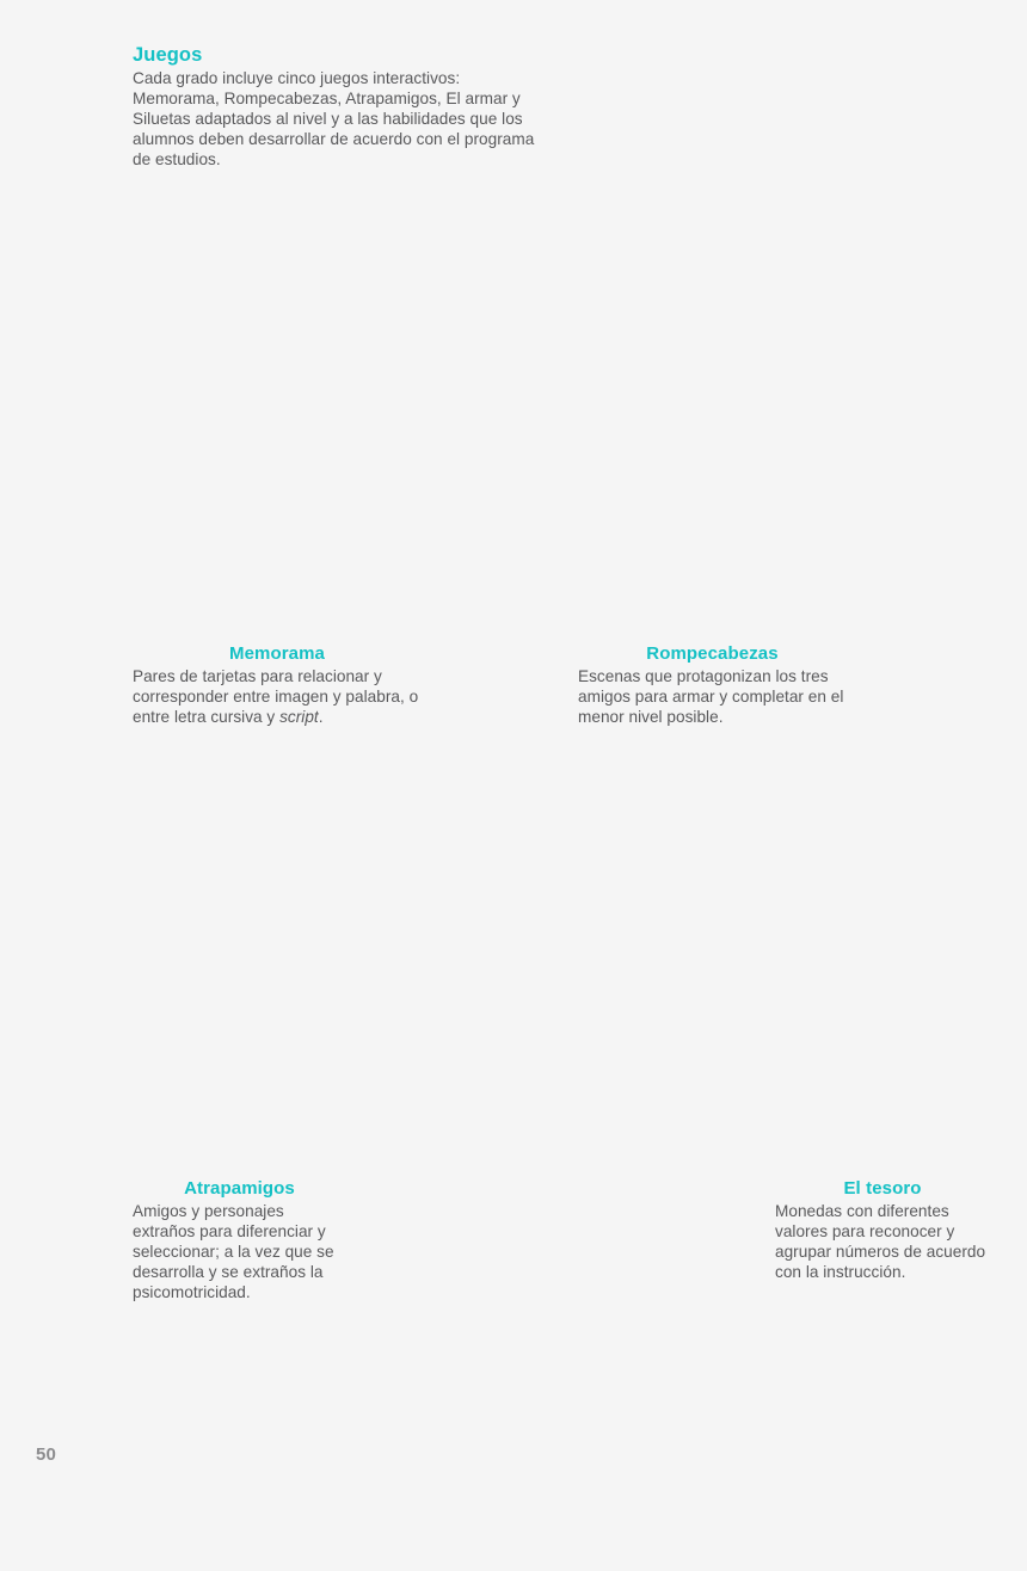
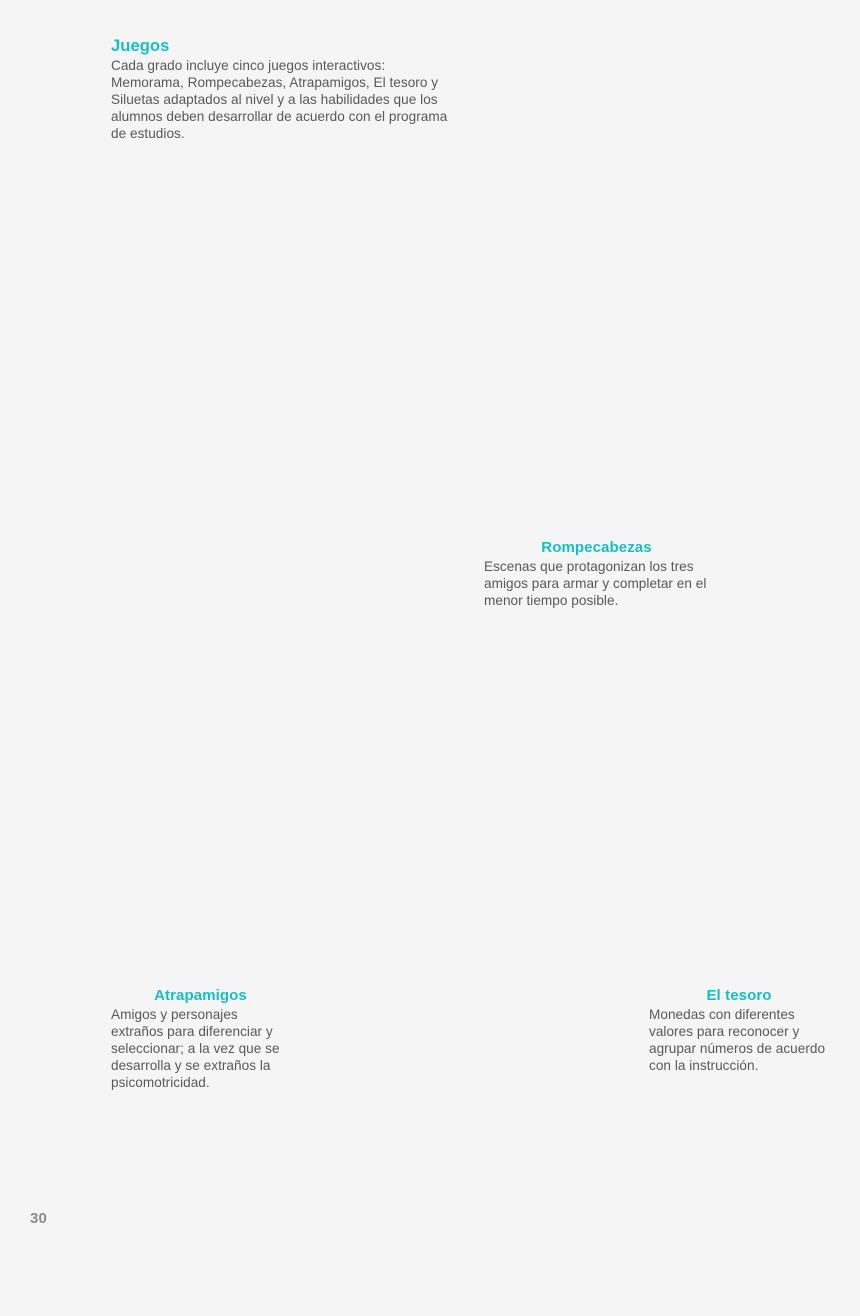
  Juegos
- Cada grado incluye cinco juegos interactivos: Memorama, Rompecabezas, Atrapamigos, El armar y Siluetas adaptados al nivel y a las habilidades que los alumnos deben desarrollar de acuerdo con el programa de estudios.
+ Cada grado incluye cinco juegos interactivos: Memorama, Rompecabezas, Atrapamigos, El tesoro y Siluetas adaptados al nivel y a las habilidades que los alumnos deben desarrollar de acuerdo con el programa de estudios.
- Memorama
- Pares de tarjetas para relacionar y corresponder entre imagen y palabra, o entre letra cursiva y script.
  Rompecabezas
- Escenas que protagonizan los tres amigos para armar y completar en el menor nivel posible.
+ Escenas que protagonizan los tres amigos para armar y completar en el menor tiempo posible.
  Atrapamigos
  Amigos y personajes extraños para diferenciar y seleccionar; a la vez que se desarrolla y se extraños la psicomotricidad.
  El tesoro
  Monedas con diferentes valores para reconocer y agrupar números de acuerdo con la instrucción.
- 50
+ 30
